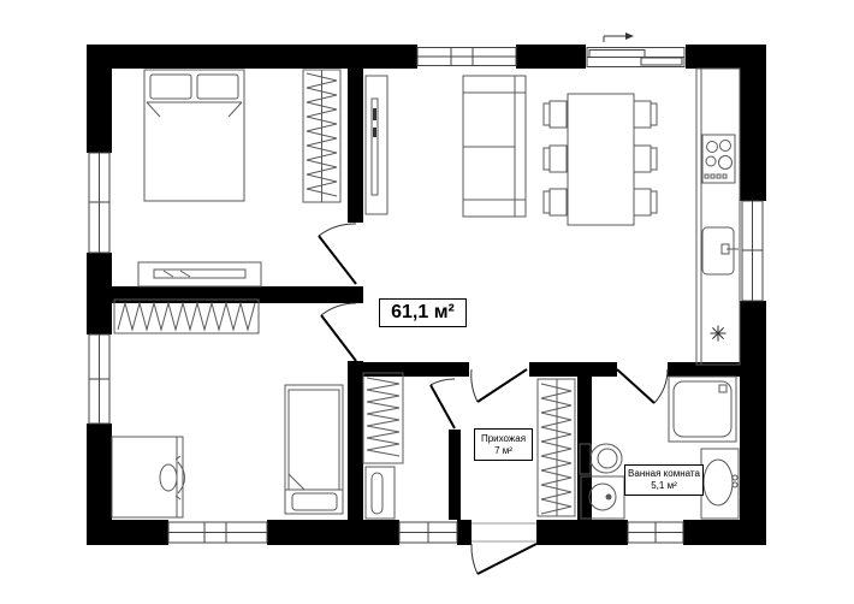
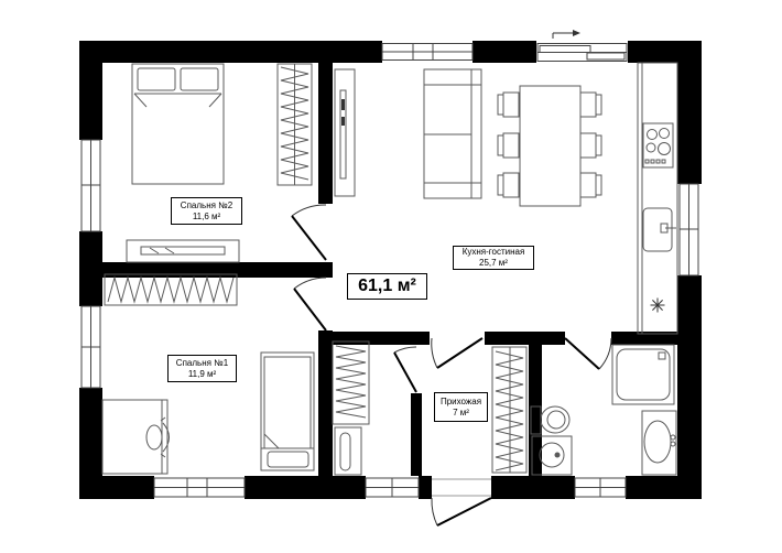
+ Спальня №2
+ 11,6 м²
+ Спальня №1
+ 11,9 м²
+ Кухня-гостиная
+ 25,7 м²
  Прихожая
  7 м²
- Ванная комната
- 5,1 м²
  61,1 м²
